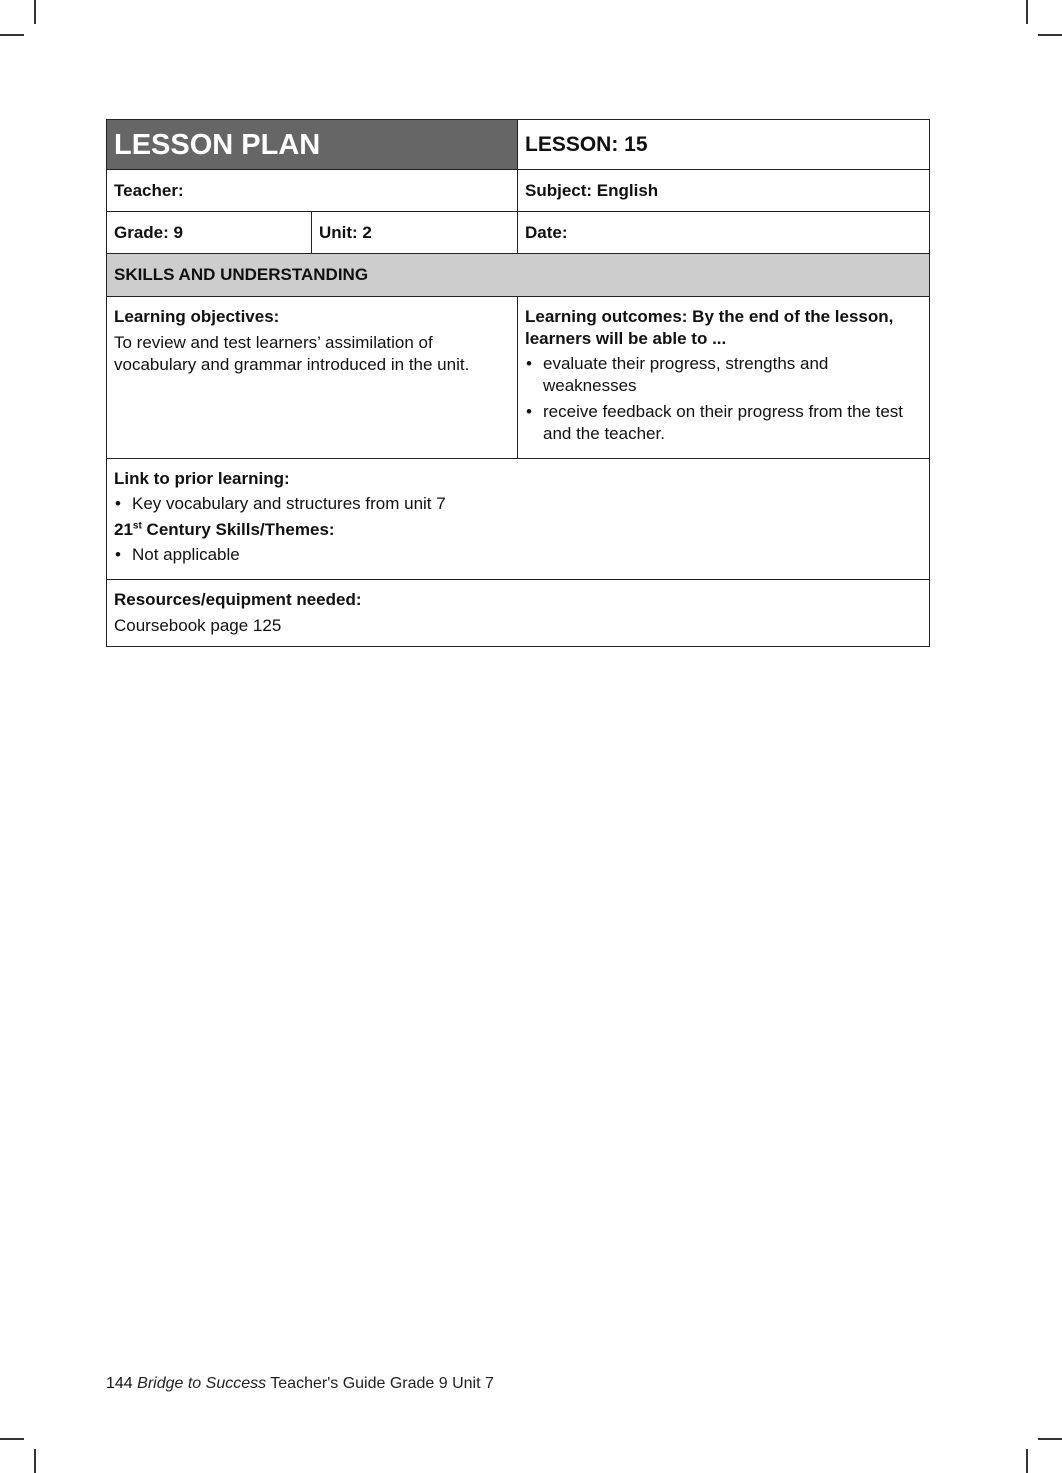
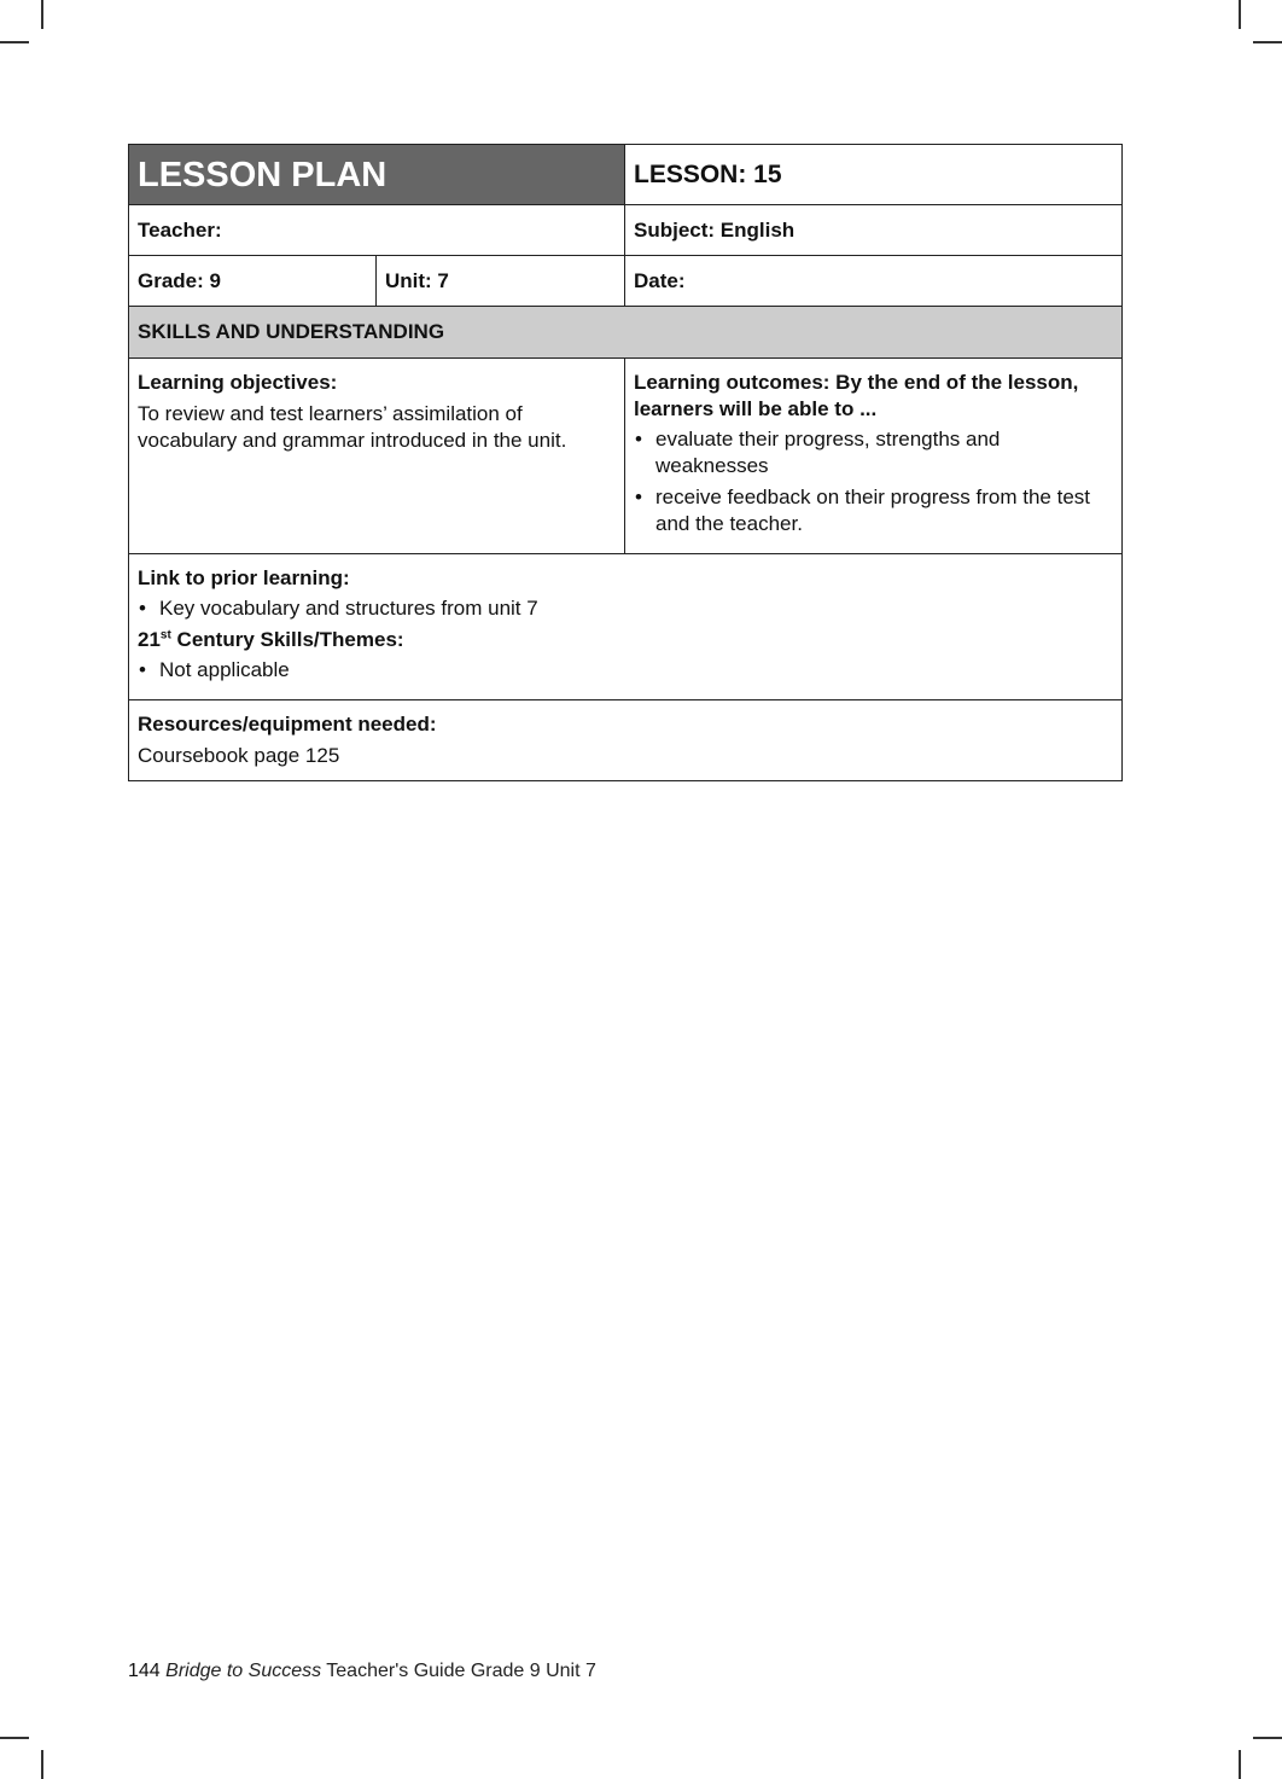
  LESSON PLAN	LESSON: 15
  Teacher:	Subject: English
- Grade: 9	Unit: 2	Date:
+ Grade: 9	Unit: 7	Date:
  SKILLS AND UNDERSTANDING
  Learning objectives: To review and test learners’ assimilation of vocabulary and grammar introduced in the unit.	Learning outcomes: By the end of the lesson, learners will be able to ... evaluate their progress, strengths and weaknesses receive feedback on their progress from the test and the teacher.
  Link to prior learning: Key vocabulary and structures from unit 7 21st Century Skills/Themes: Not applicable
  Resources/equipment needed: Coursebook page 125
  144 Bridge to Success Teacher's Guide Grade 9 Unit 7
